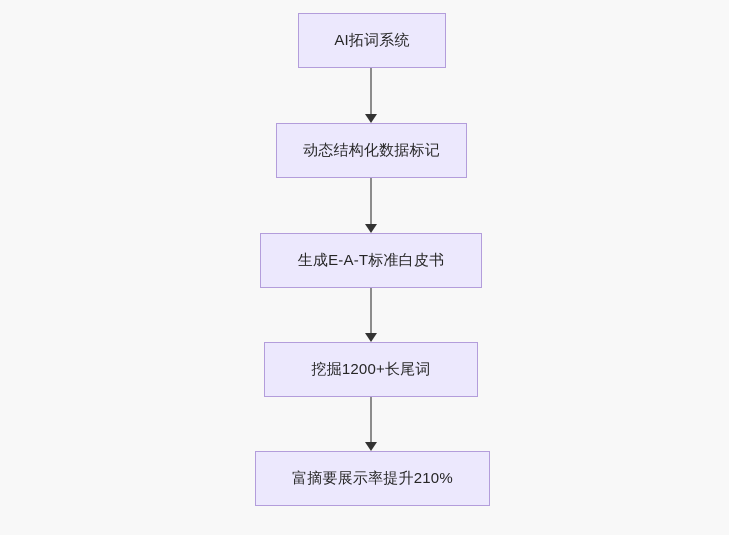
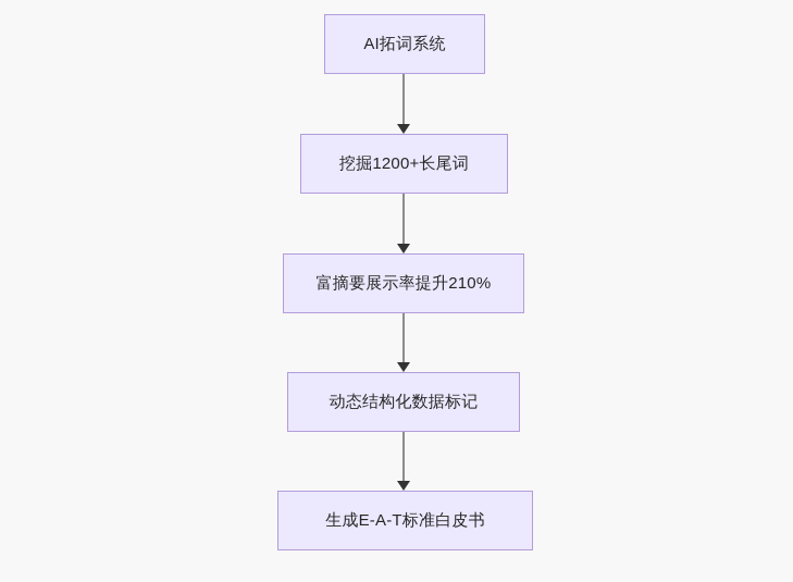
  AI拓词系统
- 动态结构化数据标记
+ 挖掘1200+长尾词
- 生成E-A-T标准白皮书
+ 富摘要展示率提升210%
- 挖掘1200+长尾词
+ 动态结构化数据标记
- 富摘要展示率提升210%
+ 生成E-A-T标准白皮书
